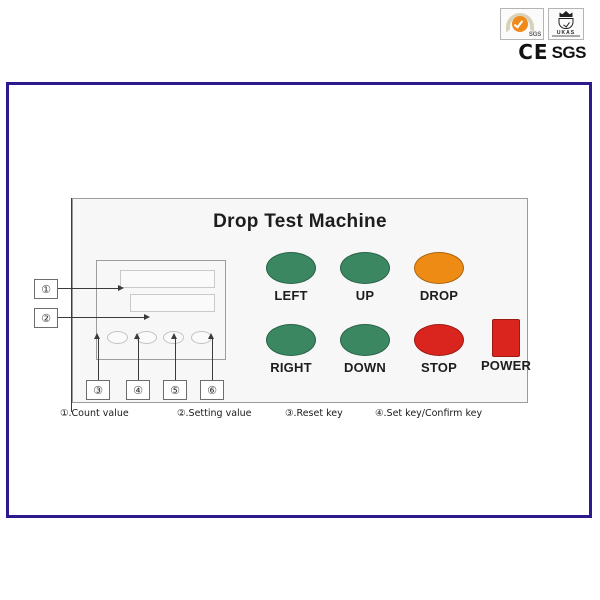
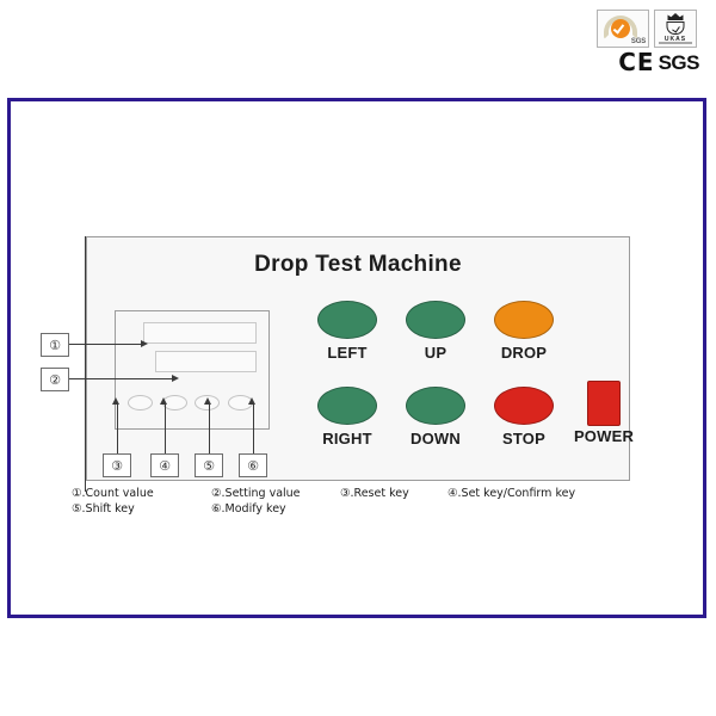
  CE
  SGS
  Drop Test Machine
  ①
  ②
  ③
  ④
  ⑤
  ⑥
  LEFT
  UP
  DROP
  RIGHT
  DOWN
  STOP
  POWER
  ①.Count value
  ②.Setting value
  ③.Reset key
  ④.Set key/Confirm key
+ ⑤.Shift key
+ ⑥.Modify key
